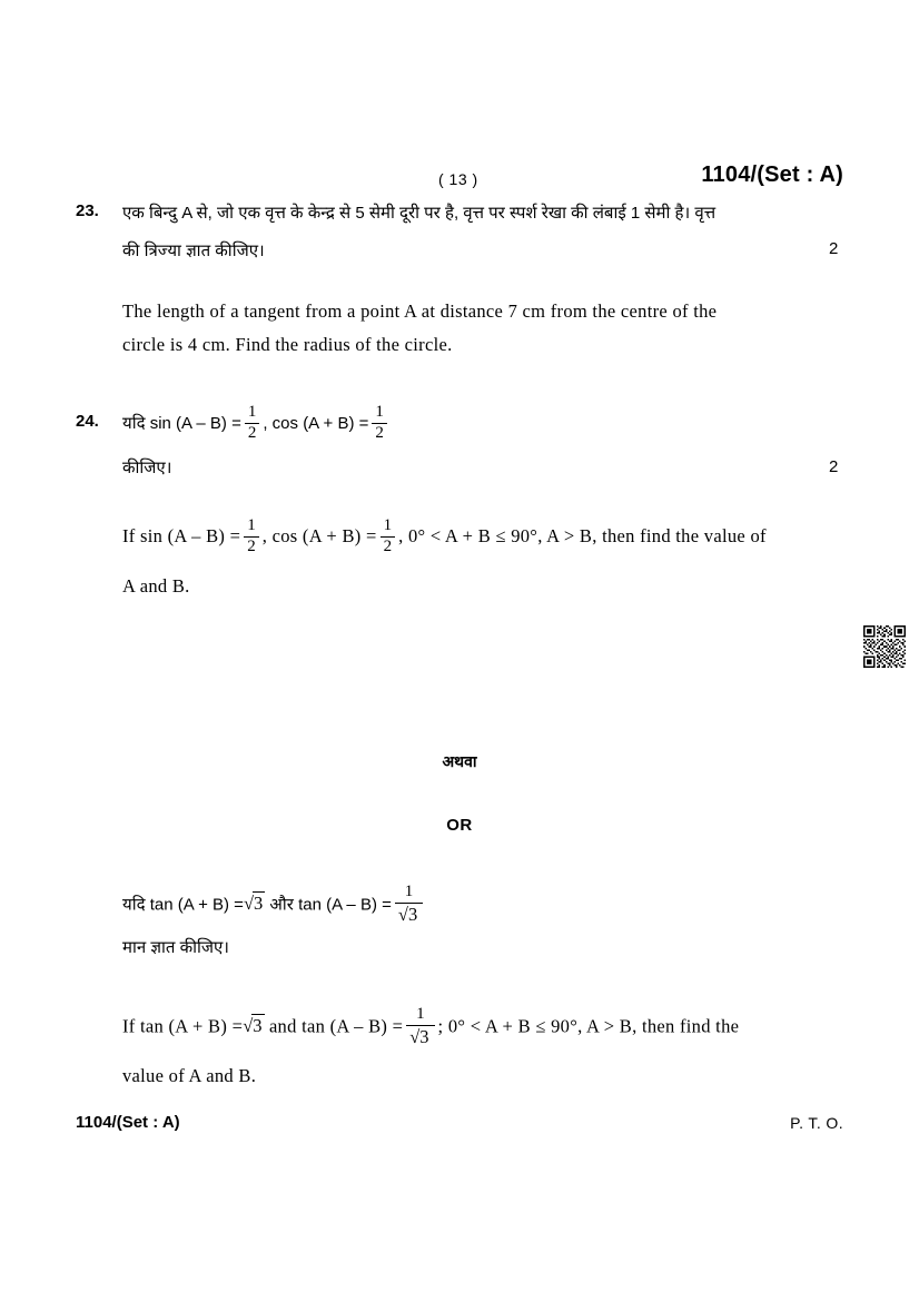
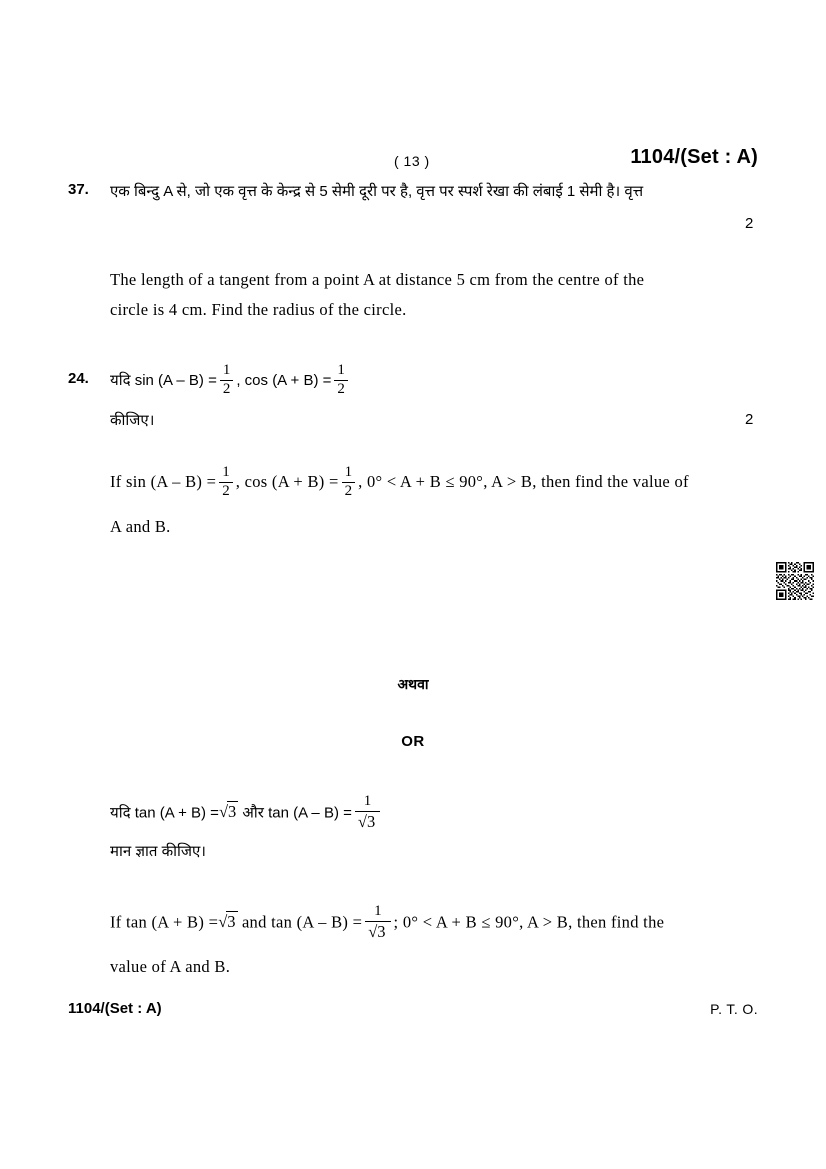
  ( 13 )
  1104/(Set : A)
- 23.
+ 37.
  एक बिन्दु A से, जो एक वृत्त के केन्द्र से 5 सेमी दूरी पर है, वृत्त पर स्पर्श रेखा की लंबाई 1 सेमी है। वृत्त
- की त्रिज्या ज्ञात कीजिए।
  2
- The length of a tangent from a point A at distance 7 cm from the centre of the
+ The length of a tangent from a point A at distance 5 cm from the centre of the
  circle is 4 cm. Find the radius of the circle.
  24.
  यदि sin (A – B) =
  1
  2
  , cos (A + B) =
  1
  2
  कीजिए।
  2
  If sin (A – B) =
  1
  2
  , cos (A + B) =
  1
  2
  , 0° < A + B ≤ 90°, A > B, then find the value of
  A and B.
  अथवा
  OR
  यदि tan (A + B) =√3 और tan (A – B) =
  1
  √3
  मान ज्ञात कीजिए।
  If tan (A + B) =√3 and tan (A – B) =
  1
  √3
  ; 0° < A + B ≤ 90°, A > B, then find the
  value of A and B.
  1104/(Set : A)
  P. T. O.
